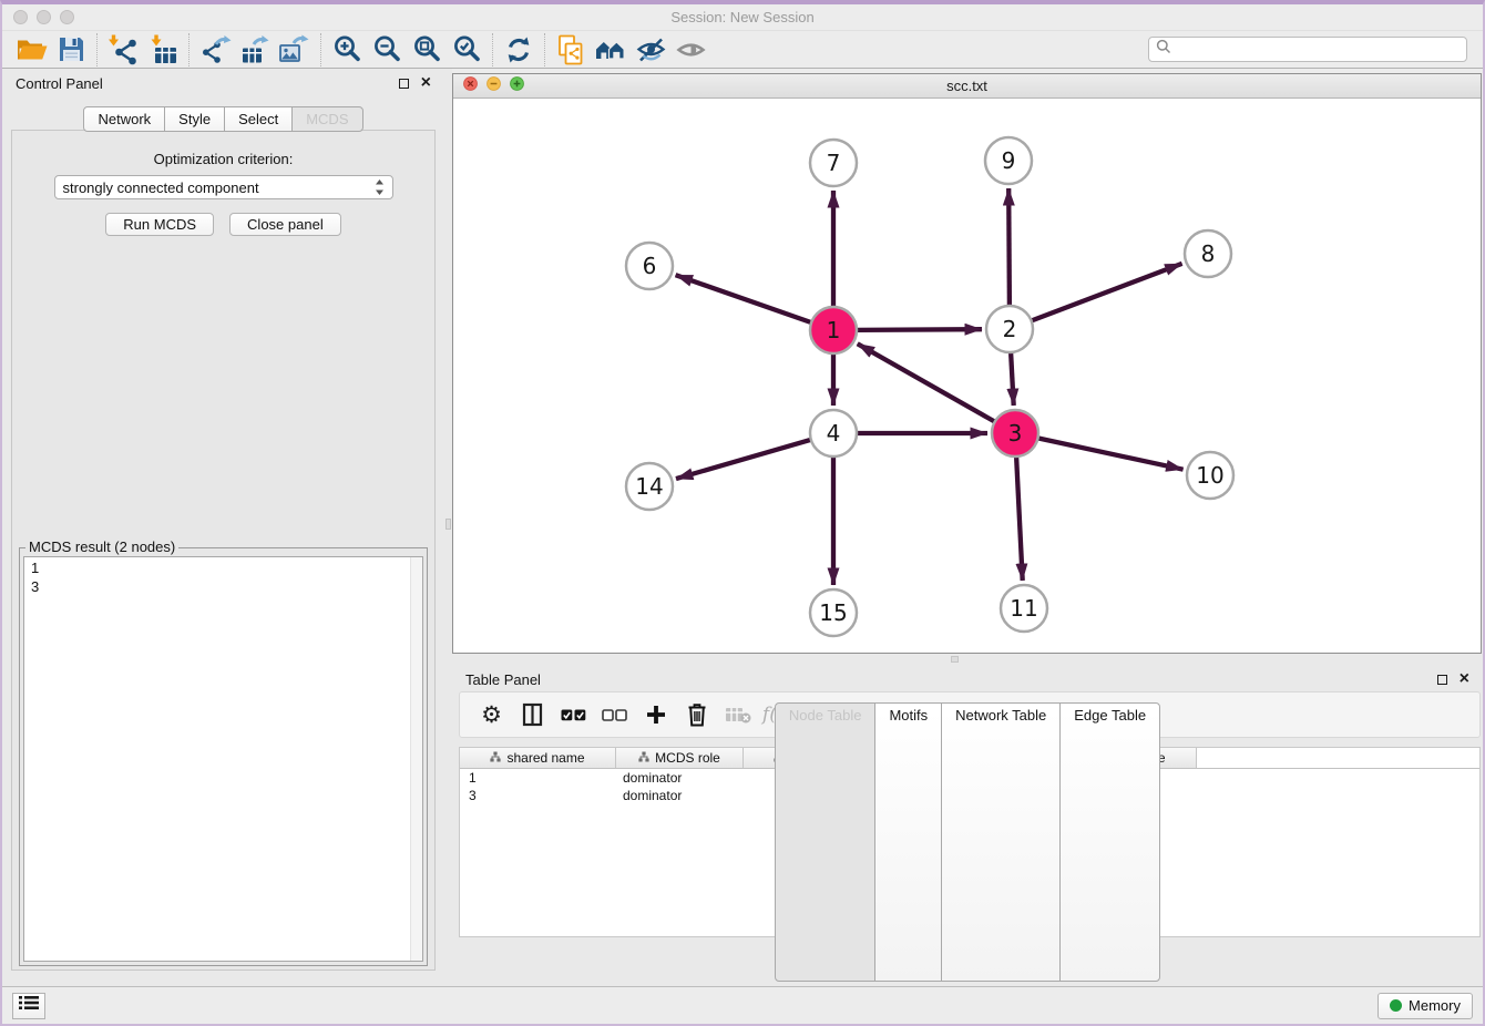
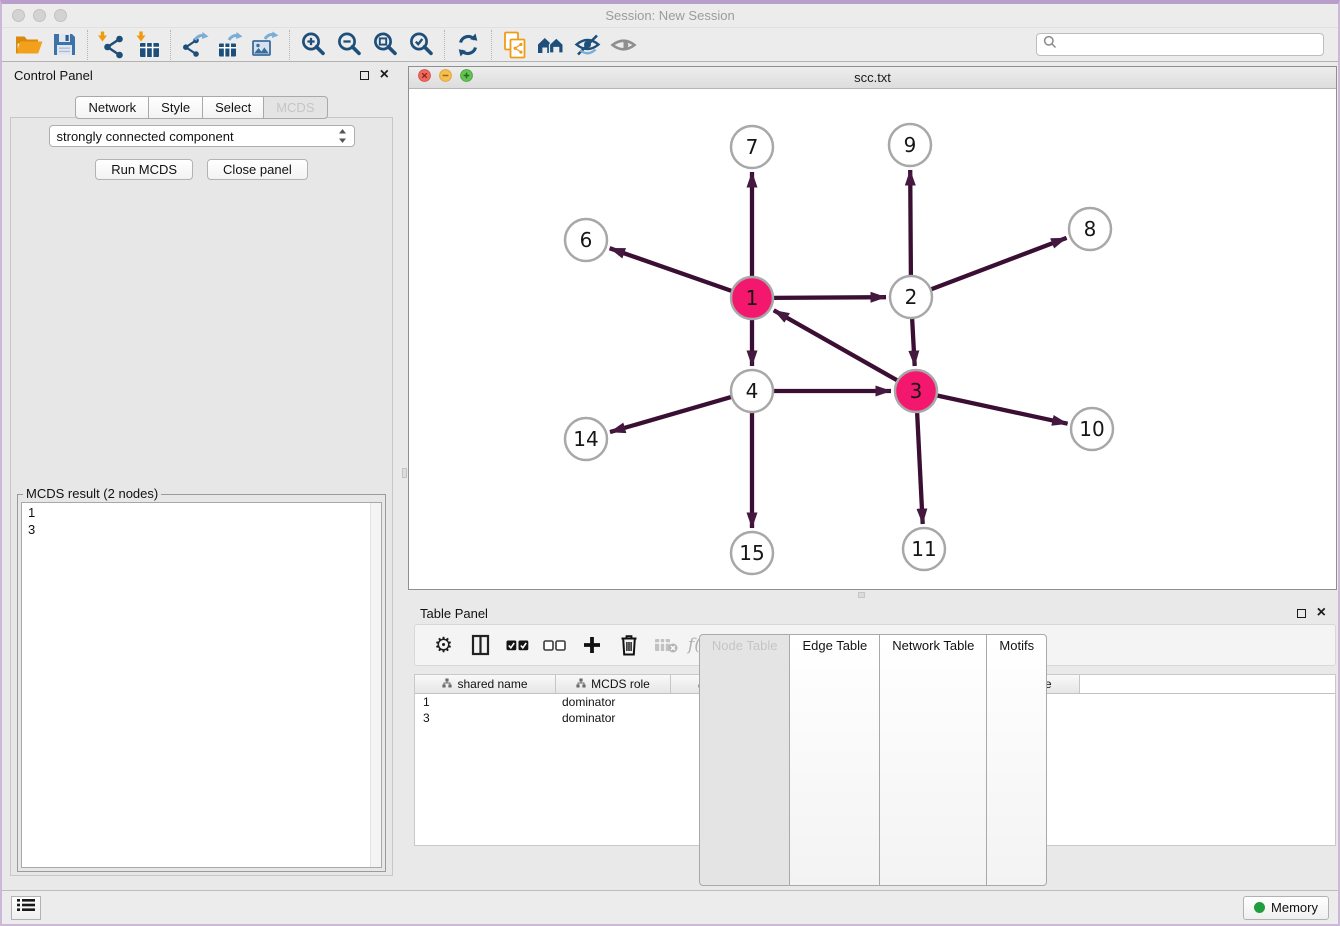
  Session: New Session
  Control Panel
  ×
  Network
  Style
  Select
  MCDS
- Optimization criterion:
  strongly connected component
  Run MCDS
  Close panel
  MCDS result (2 nodes)
  1
  3
  scc.txt
  7
  9
  6
  8
  1
  2
  4
  3
  14
  10
  15
  11
  Table Panel
  ×
  ⚙
  shared name
  MCDS role
  1
  dominator
  3
  dominator
  Node Table
- Motifs
+ Edge Table
  Network Table
- Edge Table
+ Motifs
  Memory
